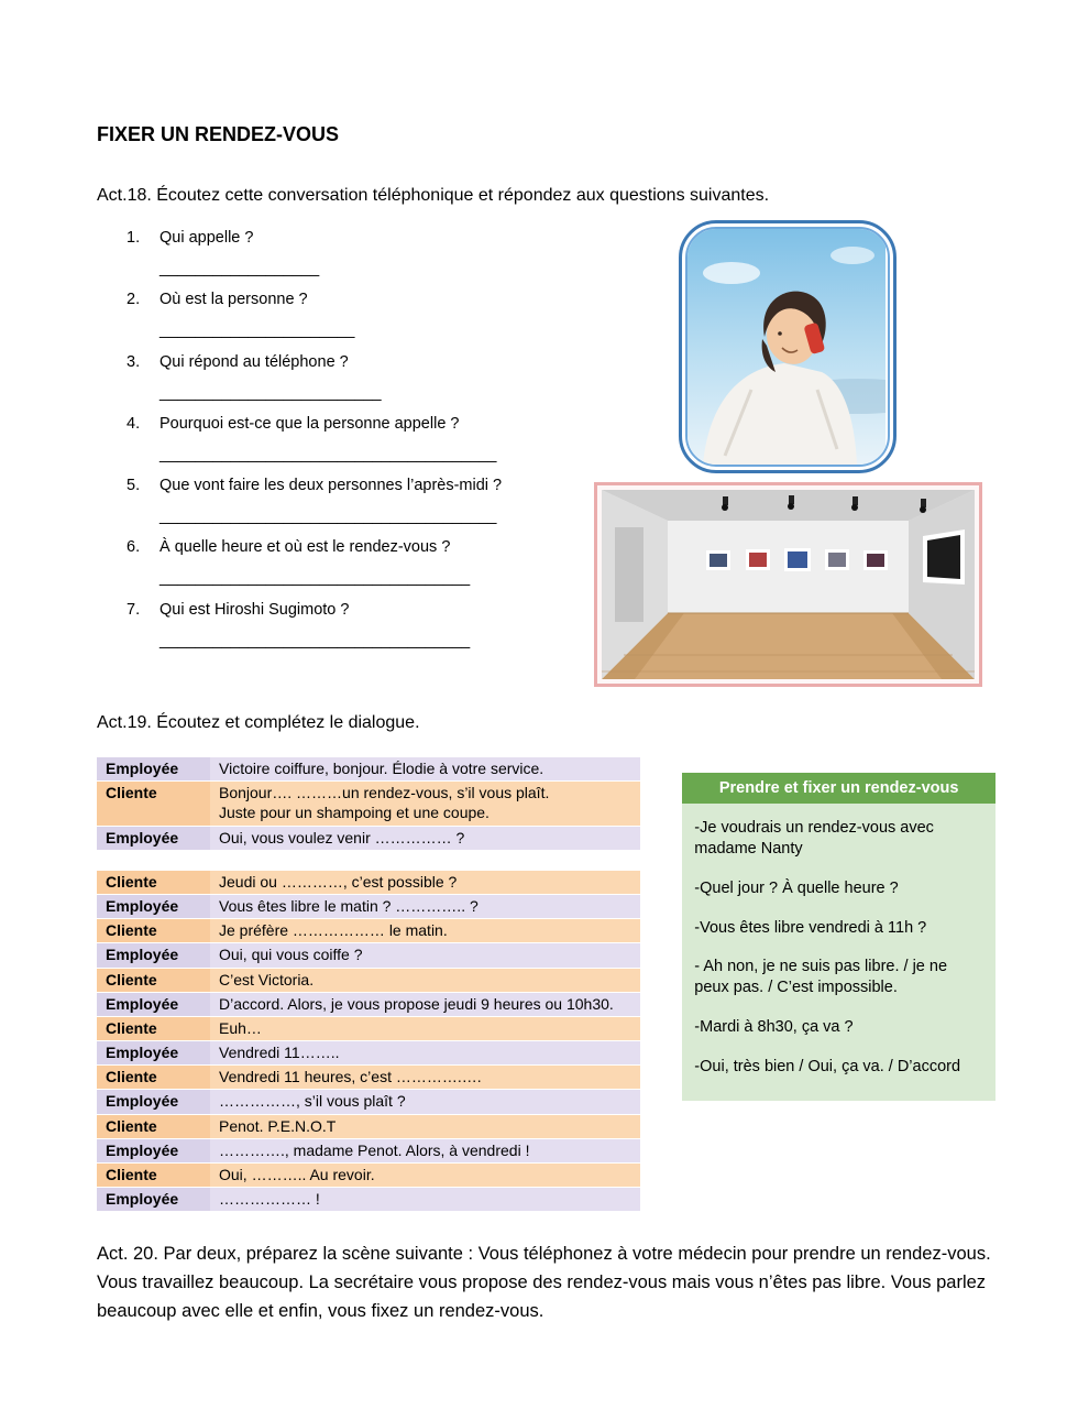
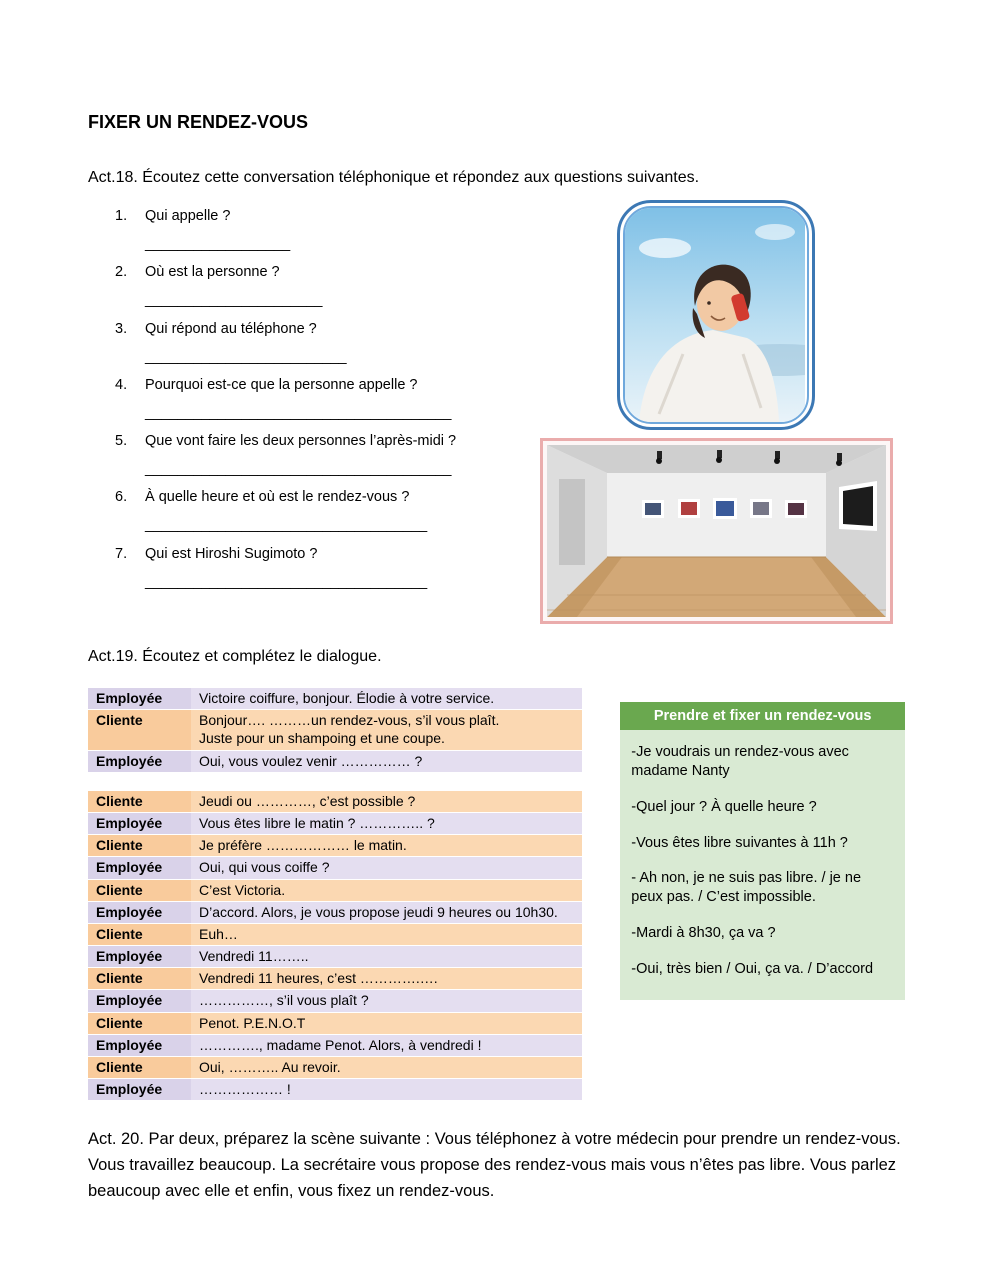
  FIXER UN RENDEZ-VOUS
  Act.18. Écoutez cette conversation téléphonique et répondez aux questions suivantes.
  1.
  Qui appelle ?
  __________________
  2.
  Où est la personne ?
  ______________________
  3.
  Qui répond au téléphone ?
  _________________________
  4.
  Pourquoi est-ce que la personne appelle ?
  ______________________________________
  5.
  Que vont faire les deux personnes l’après-midi ?
  ______________________________________
  6.
  À quelle heure et où est le rendez-vous ?
  ___________________________________
  7.
  Qui est Hiroshi Sugimoto ?
  ___________________________________
  Act.19. Écoutez et complétez le dialogue.
  Employée
  Victoire coiffure, bonjour. Élodie à votre service.
  Cliente
  Bonjour…. ………un rendez-vous, s’il vous plaît.
  Juste pour un shampoing et une coupe.
  Employée
  Oui, vous voulez venir …………… ?
  Cliente
  Jeudi ou …………, c’est possible ?
  Employée
  Vous êtes libre le matin ? ………….. ?
  Cliente
  Je préfère ……………… le matin.
  Employée
  Oui, qui vous coiffe ?
  Cliente
  C’est Victoria.
  Employée
  D’accord. Alors, je vous propose jeudi 9 heures ou 10h30.
  Cliente
  Euh…
  Employée
  Vendredi 11……..
  Cliente
  Vendredi 11 heures, c’est ………….….
  Employée
  ……………, s’il vous plaît ?
  Cliente
  Penot. P.E.N.O.T
  Employée
  …………., madame Penot. Alors, à vendredi !
  Cliente
  Oui, ……….. Au revoir.
  Employée
  ……………… !
  Prendre et fixer un rendez-vous
  -Je voudrais un rendez-vous avec madame Nanty
  -Quel jour ? À quelle heure ?
- -Vous êtes libre vendredi à 11h ?
+ -Vous êtes libre suivantes à 11h ?
  - Ah non, je ne suis pas libre. / je ne peux pas. / C’est impossible.
  -Mardi à 8h30, ça va ?
  -Oui, très bien / Oui, ça va. / D’accord
  Act. 20. Par deux, préparez la scène suivante : Vous téléphonez à votre médecin pour prendre un rendez-vous. Vous travaillez beaucoup. La secrétaire vous propose des rendez-vous mais vous n’êtes pas libre. Vous parlez beaucoup avec elle et enfin, vous fixez un rendez-vous.
